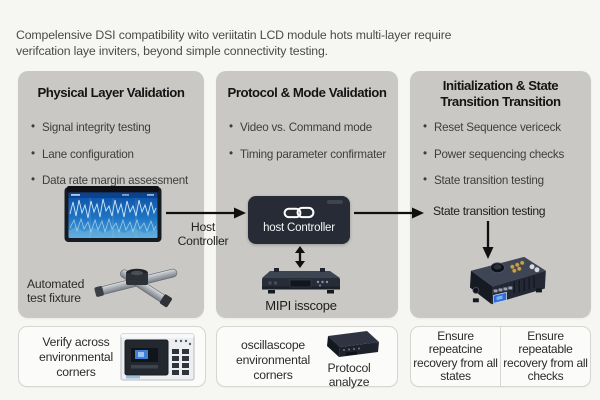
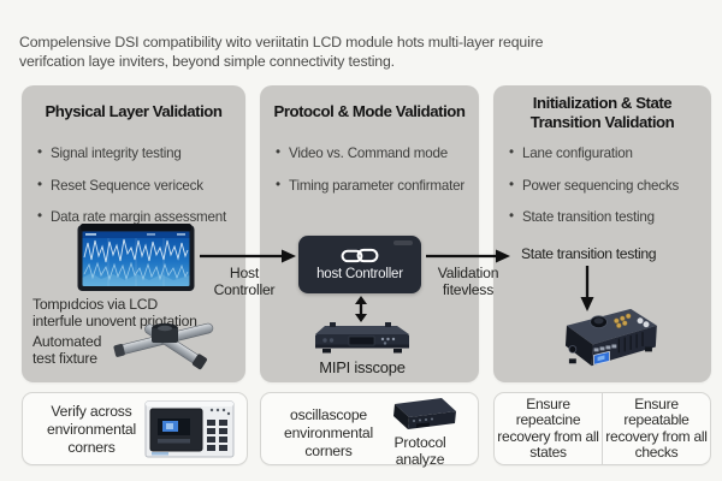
  Compelensive DSI compatibility wito veriitatin LCD module hots multi-layer require
  verifcation laye inviters, beyond simple connectivity testing.
  Physical Layer Validation
  Signal integrity testing
- Lane configuration
+ Reset Sequence vericeck
  Data rate margin assessment
  Protocol & Mode Validation
  Video vs. Command mode
  Timing parameter confirmater
- Initialization & State Transition Transition
+ Initialization & State Transition Validation
- Reset Sequence vericeck
+ Lane configuration
  Power sequencing checks
  State transition testing
+ Tompıdcios via LCD
+ interfule unovent priotation
  Automated test fixture
  Host Controller
  host Controller
  MIPI isscope
+ Validation fitevless
  State transition testing
  Verify across environmental corners
  oscillascope environmental corners
  Protocol analyze
  Ensure repeatcine recovery from all states
  Ensure repeatable recovery from all checks
